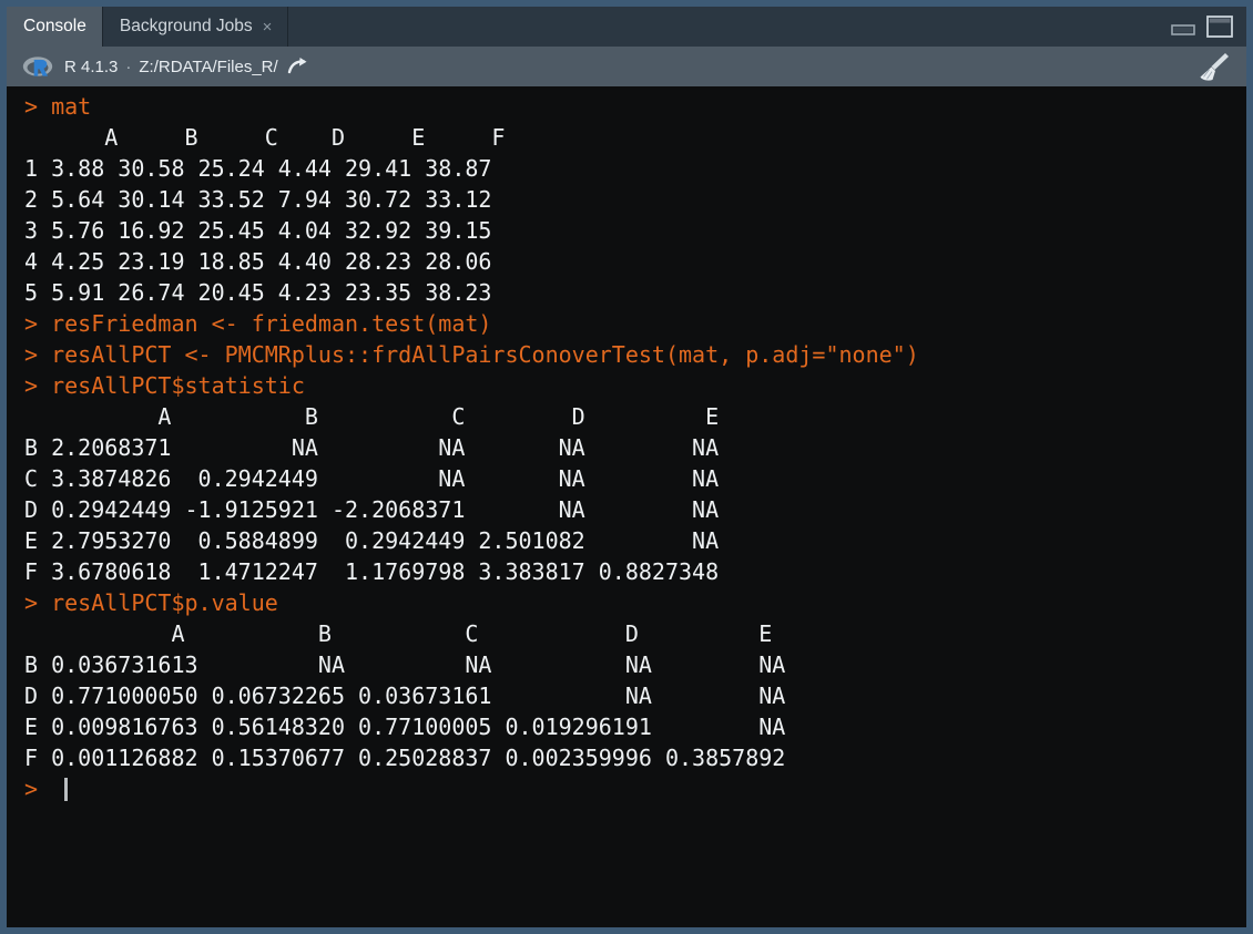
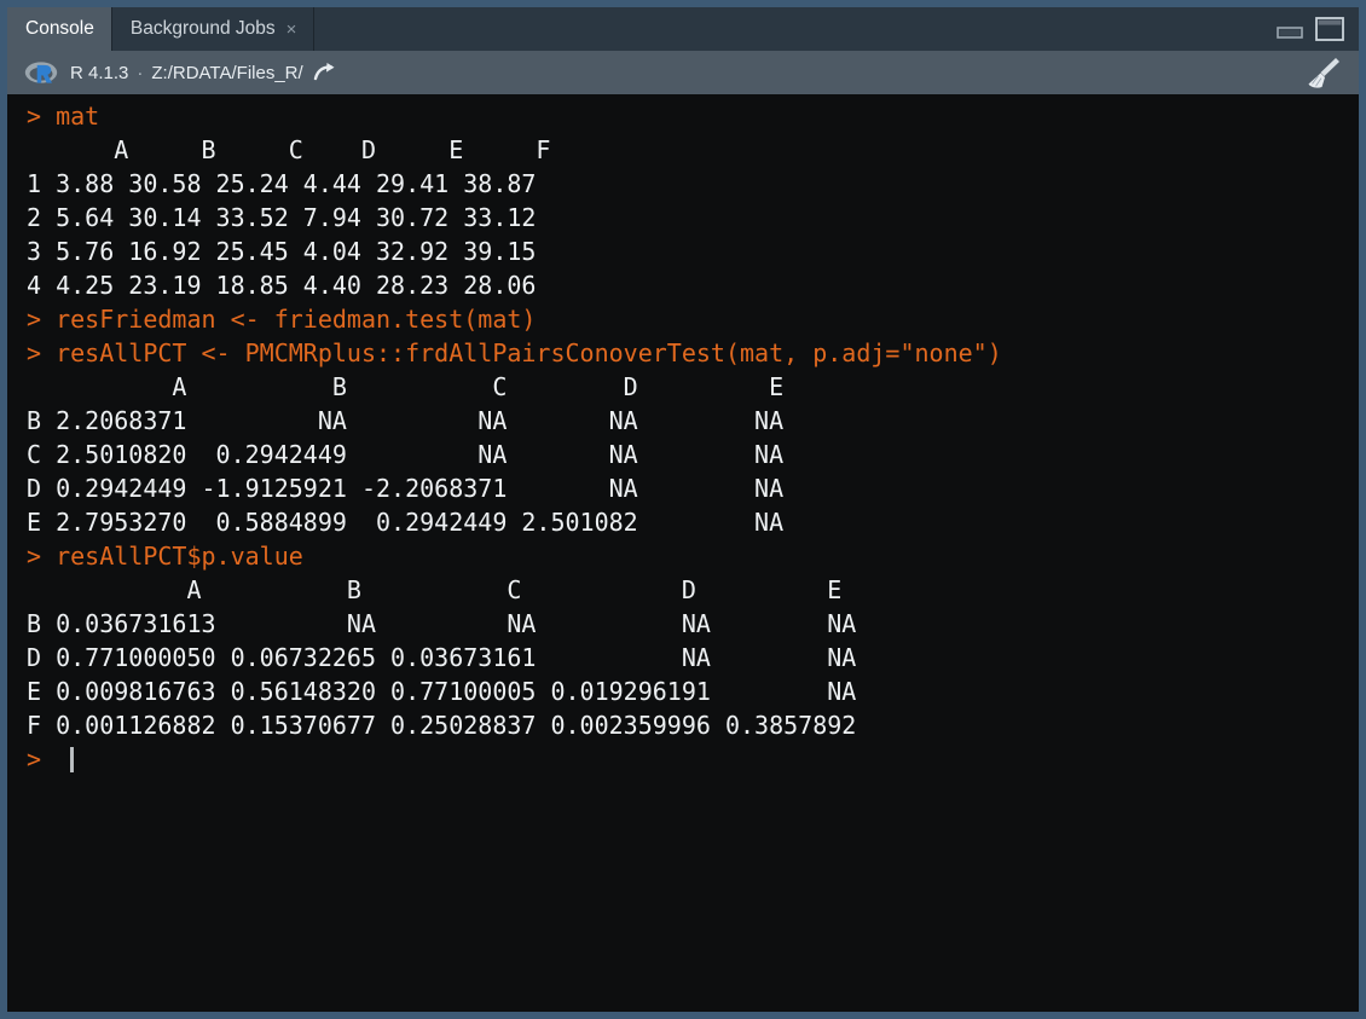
  Console
  Background Jobs
  ×
  R 4.1.3
  ·
  Z:/RDATA/Files_R/
  > mat
  A B C D E F
  1 3.88 30.58 25.24 4.44 29.41 38.87
  2 5.64 30.14 33.52 7.94 30.72 33.12
  3 5.76 16.92 25.45 4.04 32.92 39.15
  4 4.25 23.19 18.85 4.40 28.23 28.06
- 5 5.91 26.74 20.45 4.23 23.35 38.23
  > resFriedman <- friedman.test(mat)
  > resAllPCT <- PMCMRplus::frdAllPairsConoverTest(mat, p.adj="none")
- > resAllPCT$statistic
  A B C D E
  B 2.2068371 NA NA NA NA
- C 3.3874826 0.2942449 NA NA NA
+ C 2.5010820 0.2942449 NA NA NA
  D 0.2942449 -1.9125921 -2.2068371 NA NA
  E 2.7953270 0.5884899 0.2942449 2.501082 NA
- F 3.6780618 1.4712247 1.1769798 3.383817 0.8827348
  > resAllPCT$p.value
  A B C D E
  B 0.036731613 NA NA NA NA
  D 0.771000050 0.06732265 0.03673161 NA NA
  E 0.009816763 0.56148320 0.77100005 0.019296191 NA
  F 0.001126882 0.15370677 0.25028837 0.002359996 0.3857892
  >
